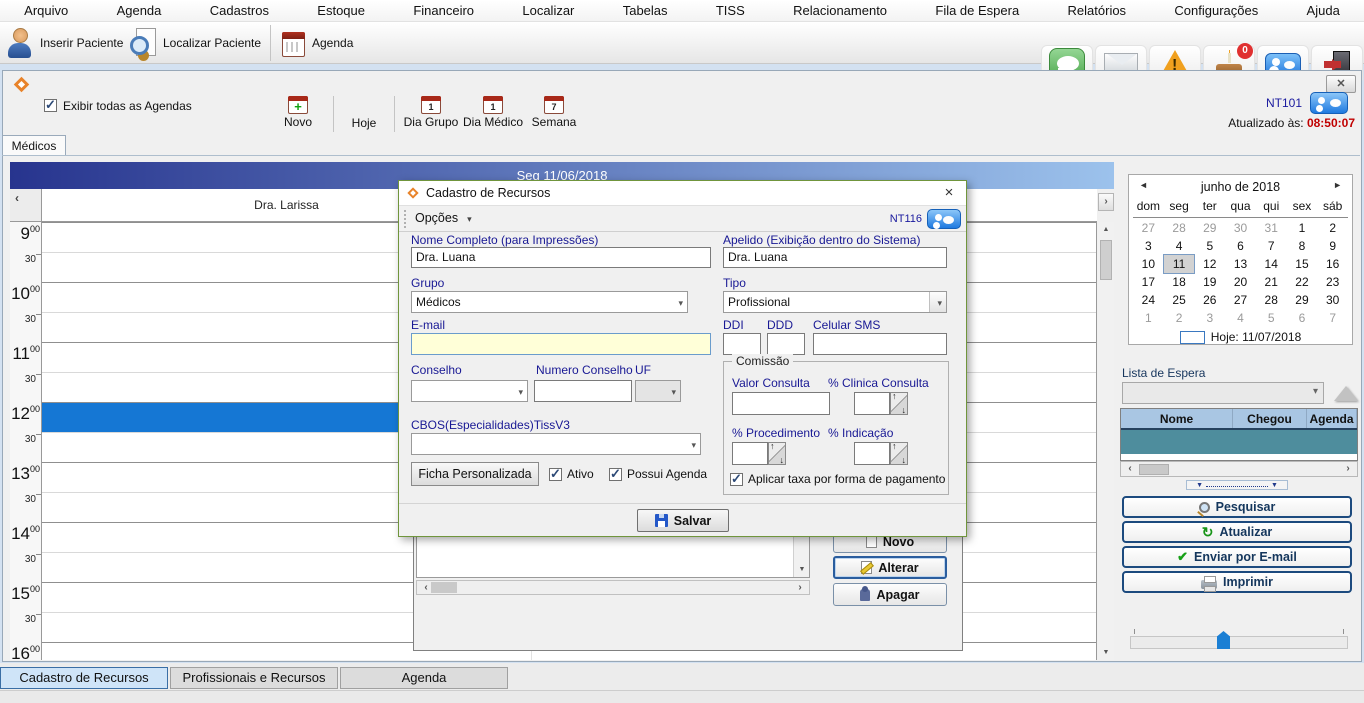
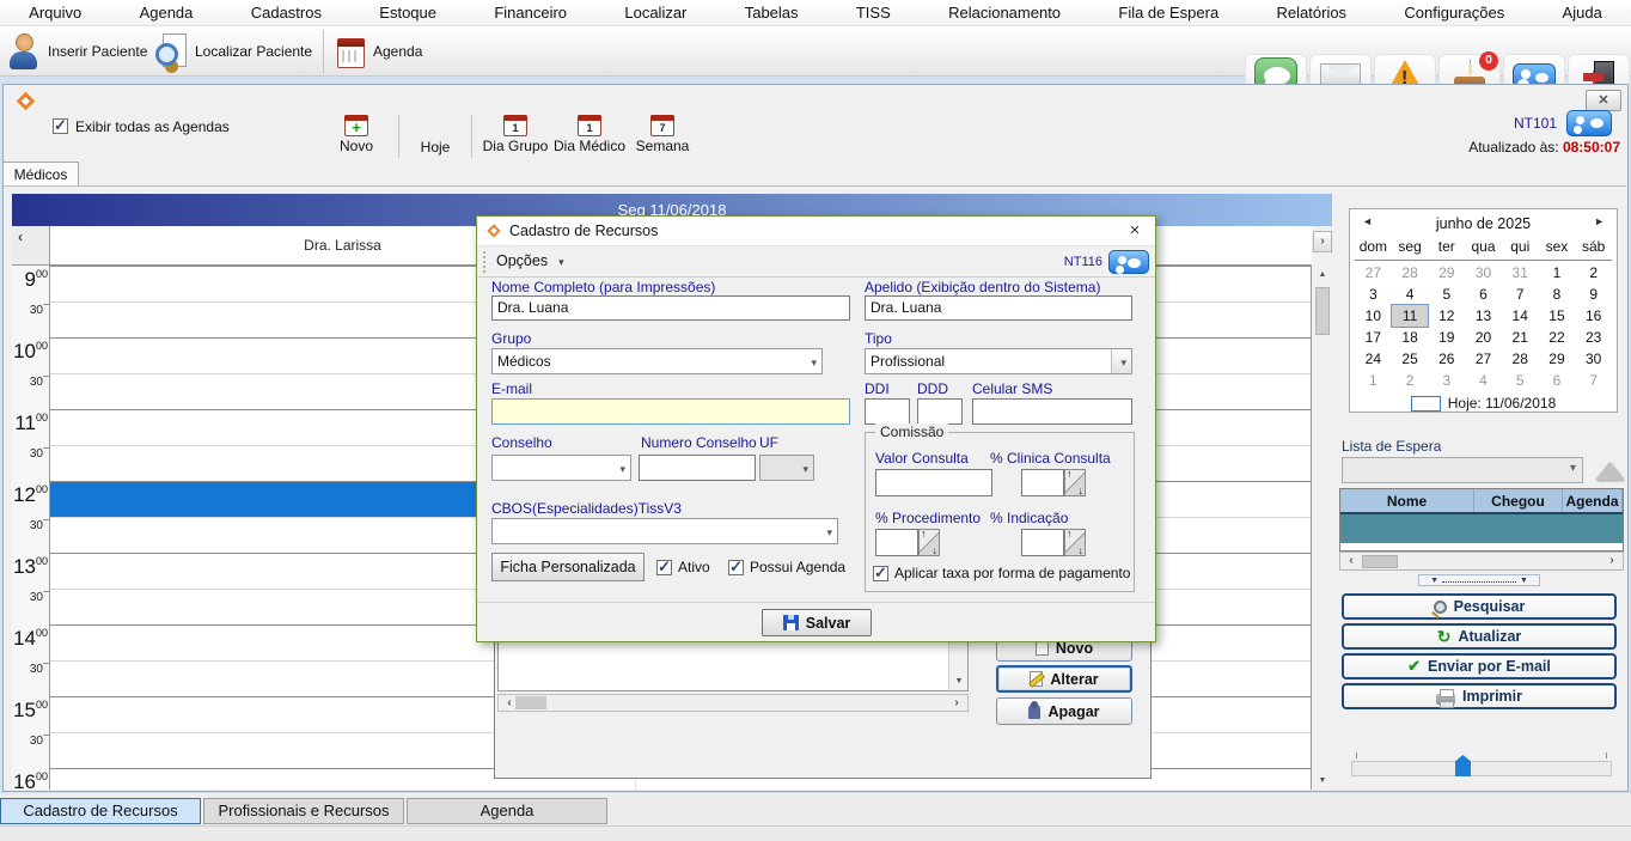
  Arquivo
  Agenda
  Cadastros
  Estoque
  Financeiro
  Localizar
  Tabelas
  TISS
  Relacionamento
  Fila de Espera
  Relatórios
  Configurações
  Ajuda
  Inserir Paciente
  Localizar Paciente
  Agenda
  0
  Exibir todas as Agendas
  Novo
  Hoje
  Dia Grupo
  Dia Médico
  Semana
  NT101
  Atualizado às: 08:50:07
  Médicos
  Seg 11/06/2018
  Dra. Larissa
  900
  30
  1000
  30
  1100
  30
  1200
  30
  1300
  30
  1400
  30
  1500
  30
  1600
- junho de 2018
+ junho de 2025
  dom
  seg
  ter
  qua
  qui
  sex
  sáb
  27
  28
  29
  30
  31
  1
  2
  3
  4
  5
  6
  7
  8
  9
  10
  11
  12
  13
  14
  15
  16
  17
  18
  19
  20
  21
  22
  23
  24
  25
  26
  27
  28
  29
  30
  1
  2
  3
  4
  5
  6
  7
- Hoje: 11/07/2018
+ Hoje: 11/06/2018
  Lista de Espera
  Nome
  Chegou
  Agenda
  Pesquisar
  Atualizar
  Enviar por E-mail
  Imprimir
  Novo
  Alterar
  Apagar
  Cadastro de Recursos
  Opções
  NT116
  Nome Completo (para Impressões)
  Dra. Luana
  Apelido (Exibição dentro do Sistema)
  Dra. Luana
  Grupo
  Médicos
  Tipo
  Profissional
  E-mail
  DDI
  DDD
  Celular SMS
  Conselho
  Numero Conselho
  UF
  CBOS(Especialidades)TissV3
  Ficha Personalizada
  Ativo
  Possui Agenda
  Comissão
  Valor Consulta
  % Clinica Consulta
  % Procedimento
  % Indicação
  Aplicar taxa por forma de pagamento
  Salvar
  Cadastro de Recursos
  Profissionais e Recursos
  Agenda
